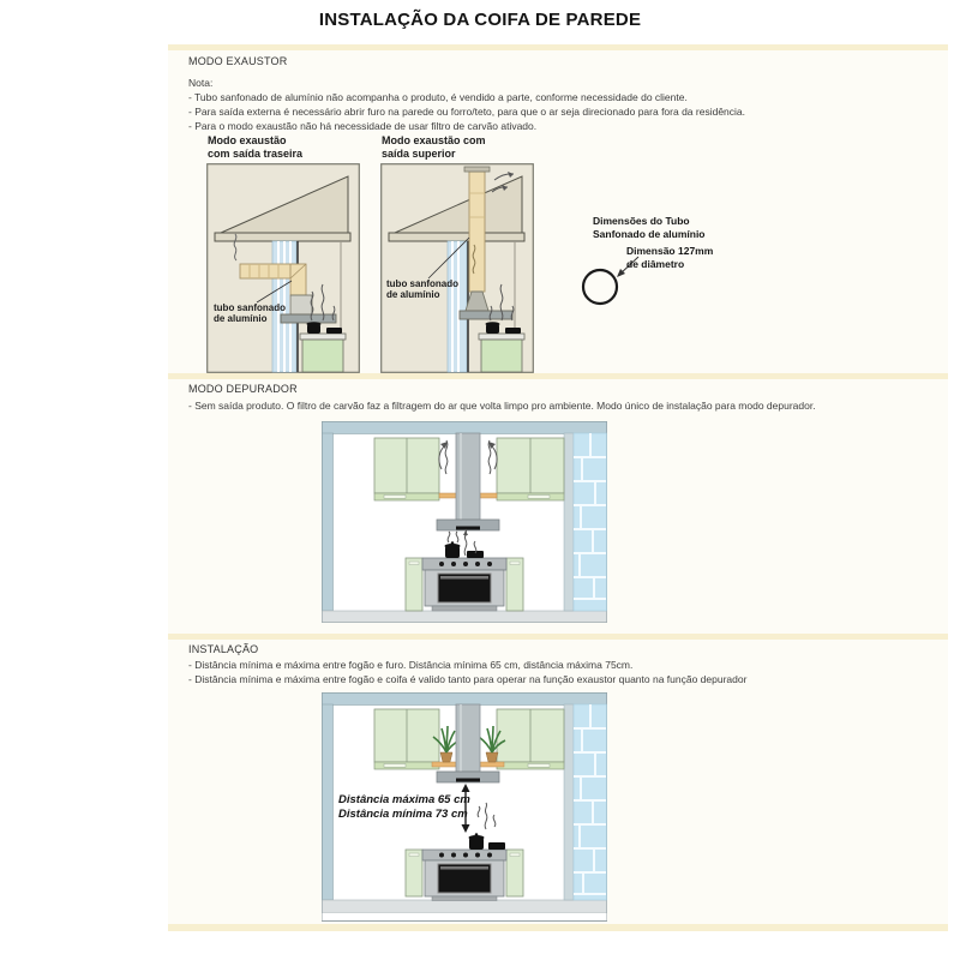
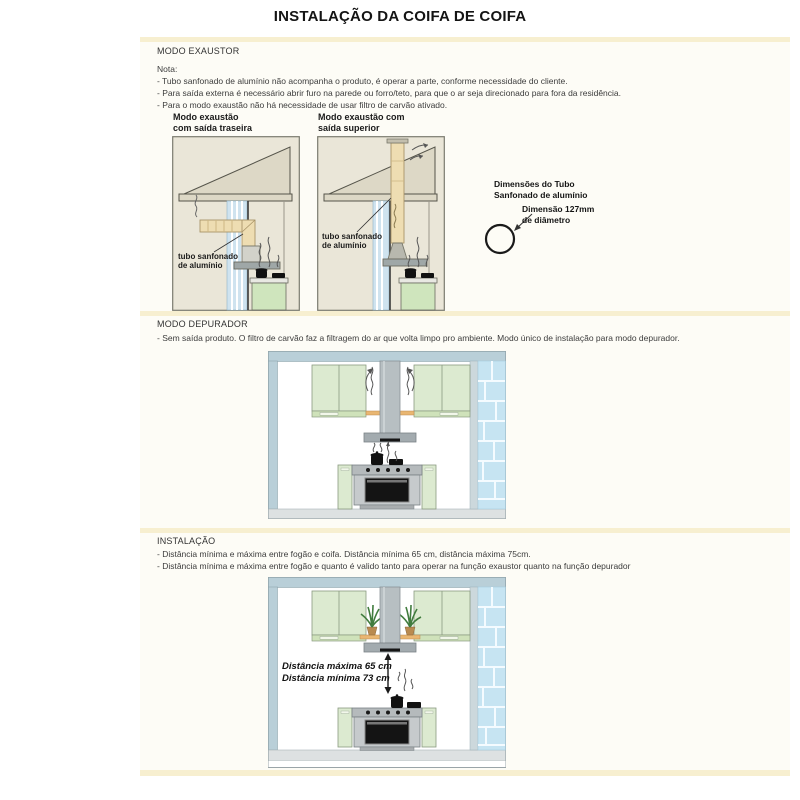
- INSTALAÇÃO DA COIFA DE PAREDE
+ INSTALAÇÃO DA COIFA DE COIFA
  MODO EXAUSTOR
  Nota:
- - Tubo sanfonado de alumínio não acompanha o produto, é vendido a parte, conforme necessidade do cliente.
+ - Tubo sanfonado de alumínio não acompanha o produto, é operar a parte, conforme necessidade do cliente.
  - Para saída externa é necessário abrir furo na parede ou forro/teto, para que o ar seja direcionado para fora da residência.
  - Para o modo exaustão não há necessidade de usar filtro de carvão ativado.
  Modo exaustão
  com saída traseira
  Modo exaustão com
  saída superior
  tubo sanfonado
  de alumínio
  tubo sanfonado
  de alumínio
  Dimensões do Tubo
  Sanfonado de alumínio
  Dimensão 127mm
  de diâmetro
  MODO DEPURADOR
  - Sem saída produto. O filtro de carvão faz a filtragem do ar que volta limpo pro ambiente. Modo único de instalação para modo depurador.
  INSTALAÇÃO
- - Distância mínima e máxima entre fogão e furo. Distância mínima 65 cm, distância máxima 75cm.
+ - Distância mínima e máxima entre fogão e coifa. Distância mínima 65 cm, distância máxima 75cm.
- - Distância mínima e máxima entre fogão e coifa é valido tanto para operar na função exaustor quanto na função depurador
+ - Distância mínima e máxima entre fogão e quanto é valido tanto para operar na função exaustor quanto na função depurador
  Distância máxima 65 cm
  Distância mínima 73 cm
